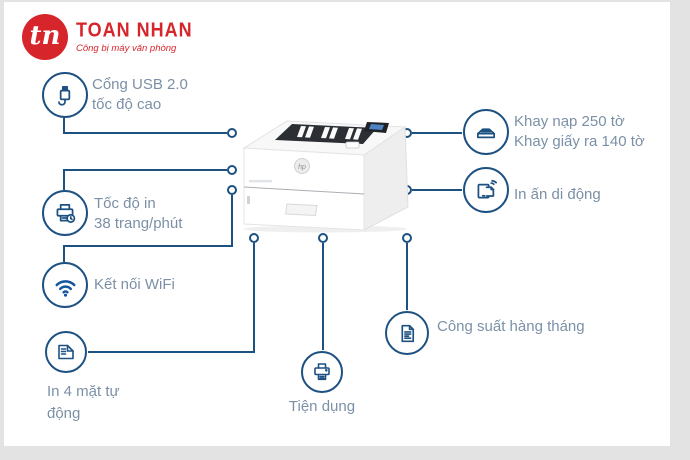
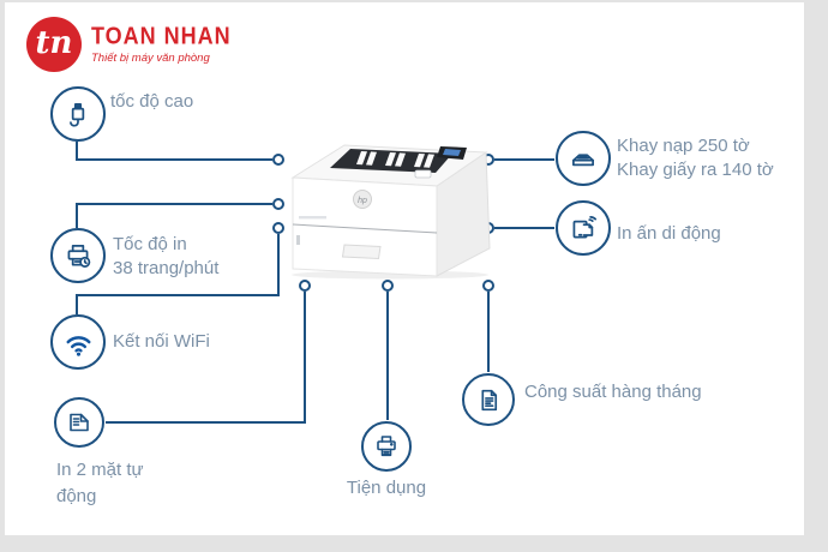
  tn
  TOAN NHAN
- Công bị máy văn phòng
+ Thiết bị máy văn phòng
- Cổng USB 2.0
  tốc độ cao
  Tốc độ in
  38 trang/phút
  Kết nối WiFi
- In 4 mặt tự
+ In 2 mặt tự
  động
  Tiện dụng
  Khay nạp 250 tờ
  Khay giấy ra 140 tờ
  In ấn di động
  Công suất hàng tháng
